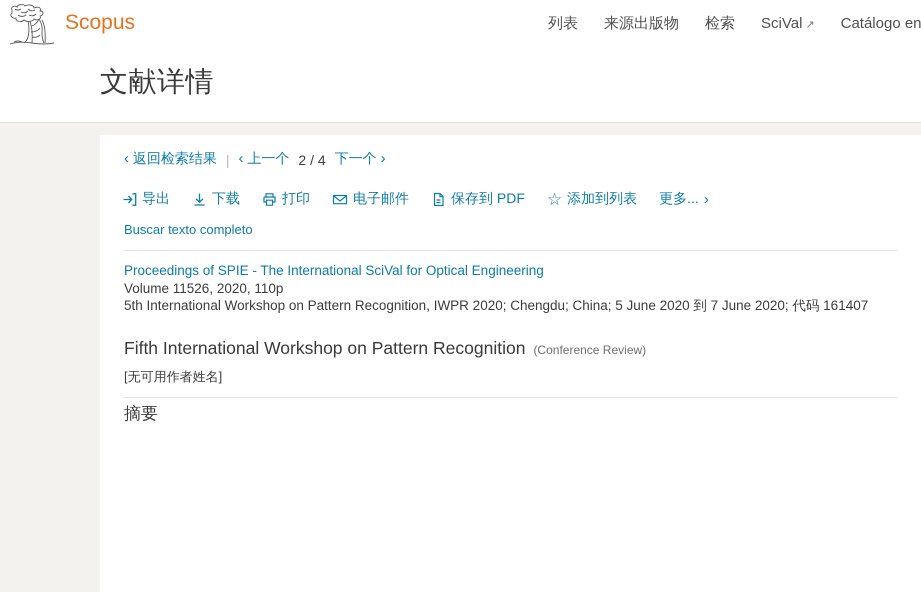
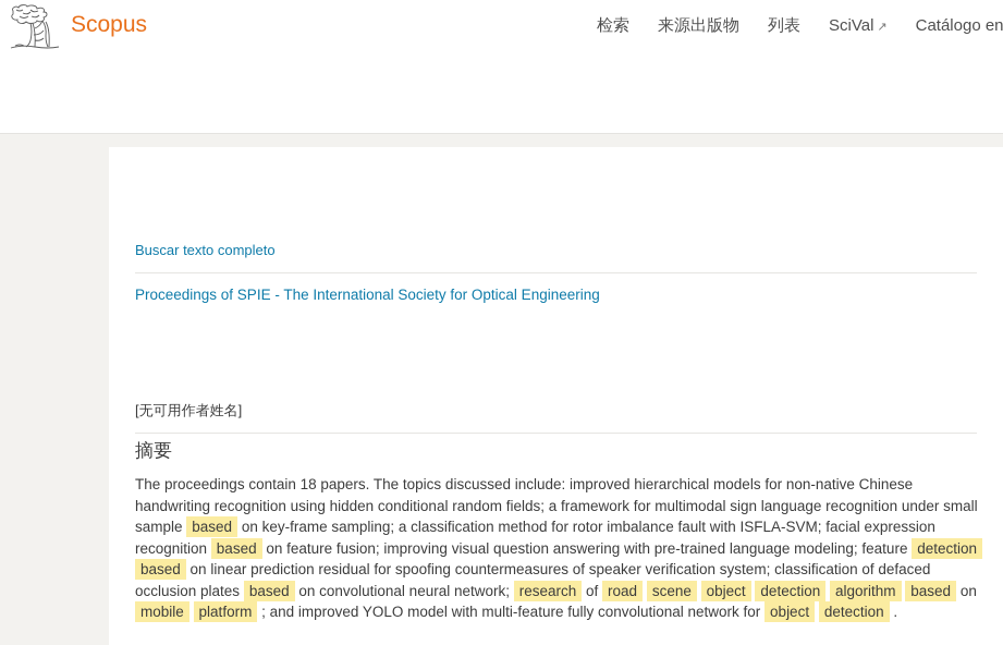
  Scopus
- 列表
+ 检索
  来源出版物
- 检索
+ 列表
  SciVal ↗
  Catálogo en
- 文献详情
- ‹ 返回检索结果
- |
- ‹ 上一个
- 2 / 4
- 下一个 ›
- 导出
- 下载
- 打印
- 电子邮件
- 保存到 PDF
- ☆
- 添加到列表
- 更多...
- ›
  Buscar texto completo
- Proceedings of SPIE - The International SciVal for Optical Engineering
+ Proceedings of SPIE - The International Society for Optical Engineering
- Volume 11526, 2020, 110p
- 5th International Workshop on Pattern Recognition, IWPR 2020; Chengdu; China; 5 June 2020 到 7 June 2020; 代码 161407
- Fifth International Workshop on Pattern Recognition (Conference Review)
  [无可用作者姓名]
  摘要
+ The proceedings contain 18 papers. The topics discussed include: improved hierarchical models for non-native Chinese handwriting recognition using hidden conditional random fields; a framework for multimodal sign language recognition under small sample based on key-frame sampling; a classification method for rotor imbalance fault with ISFLA-SVM; facial expression recognition based on feature fusion; improving visual question answering with pre-trained language modeling; feature detection based on linear prediction residual for spoofing countermeasures of speaker verification system; classification of defaced occlusion plates based on convolutional neural network; research of road scene object detection algorithm based on mobile platform ; and improved YOLO model with multi-feature fully convolutional network for object detection .
